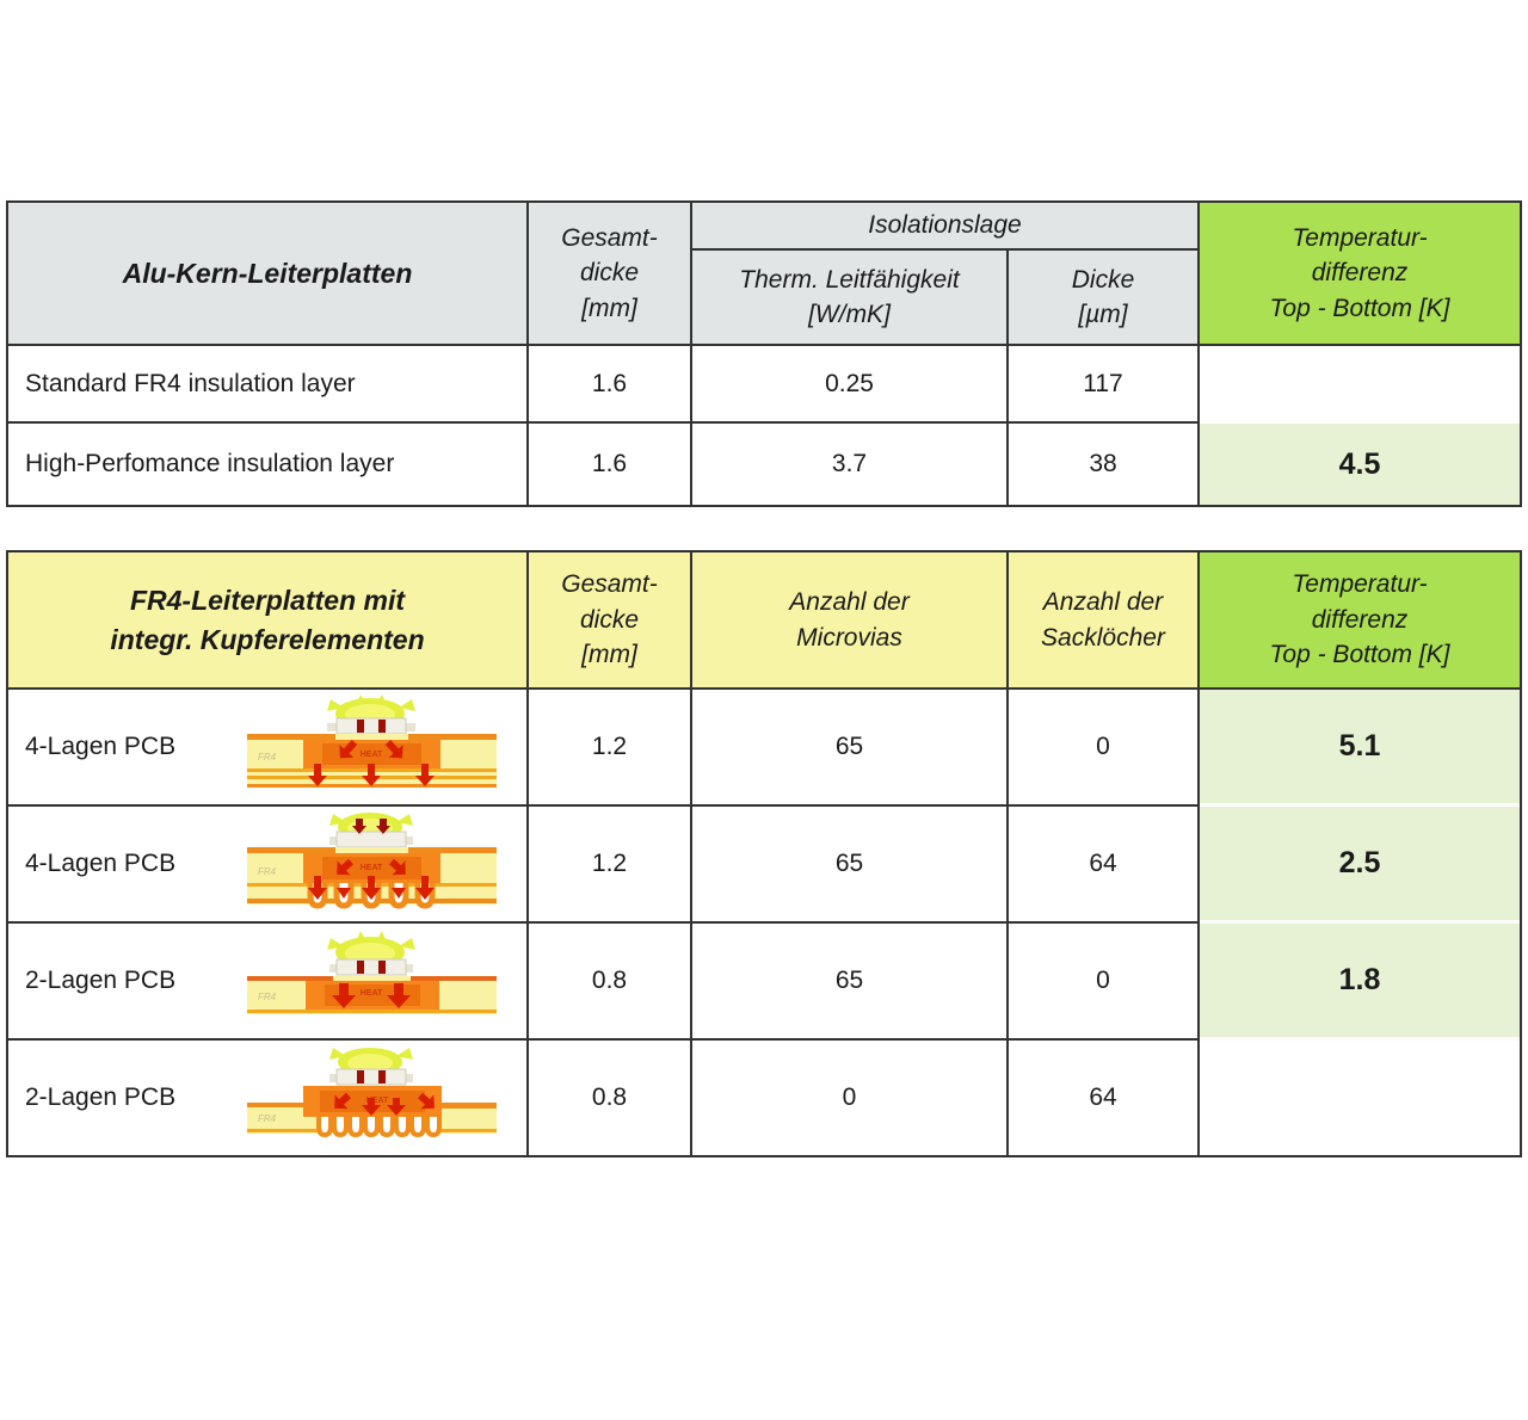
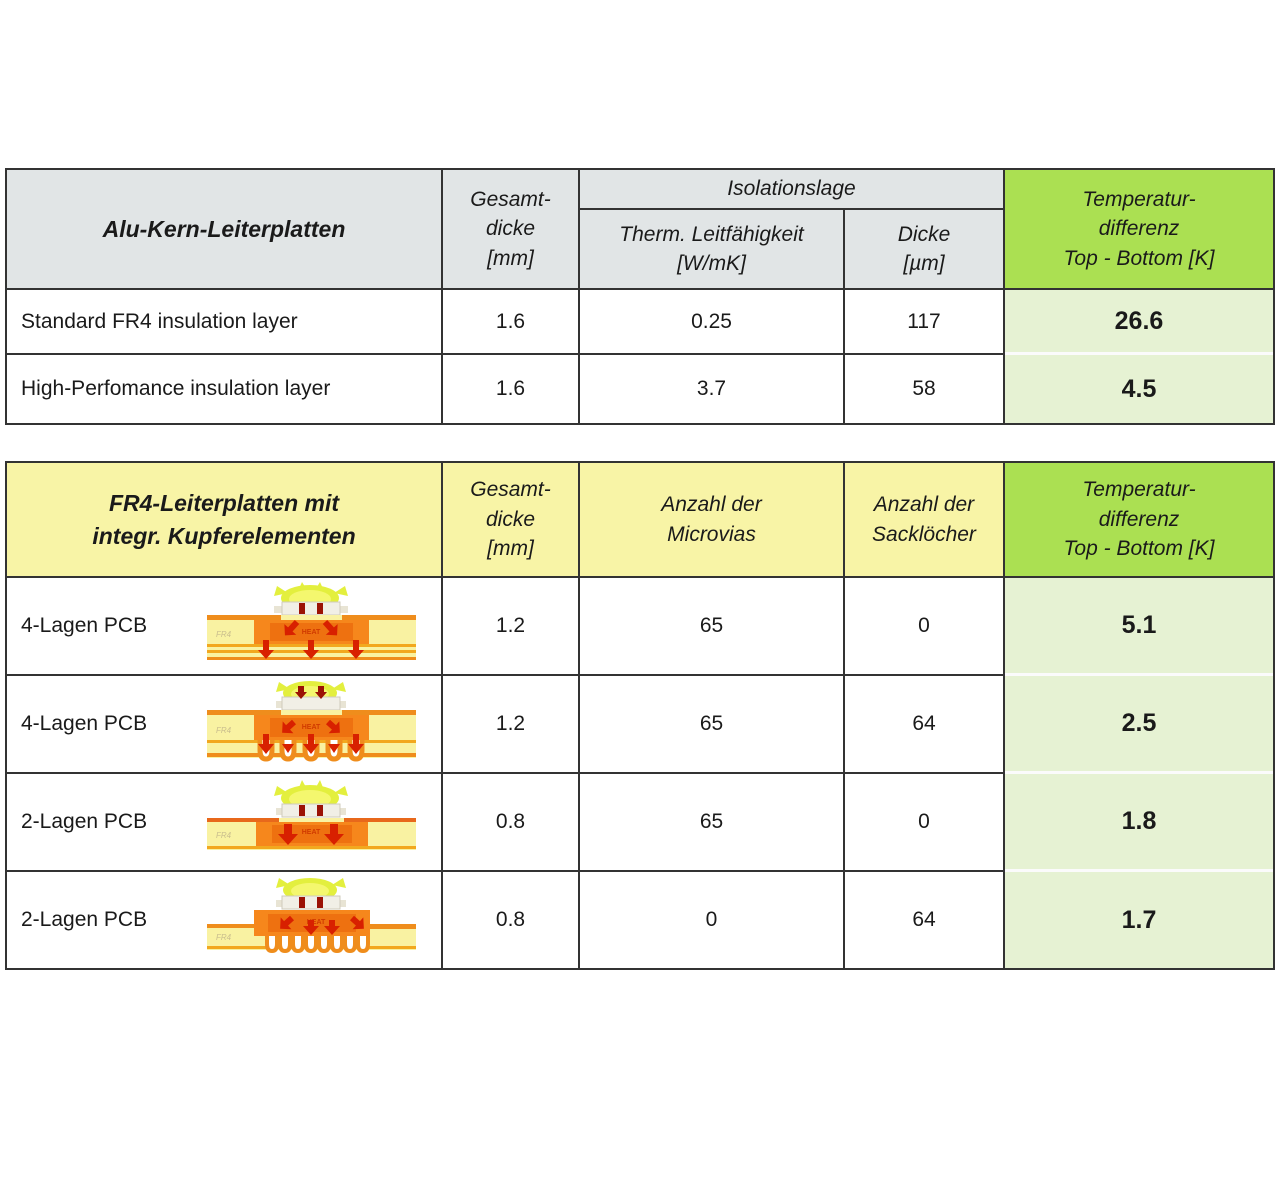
  Alu-Kern-Leiterplatten
  Gesamt-
  dicke
  [mm]
  Isolationslage
  Therm. Leitfähigkeit
  [W/mK]
  Dicke
  [µm]
  Temperatur-
  differenz
  Top - Bottom [K]
  Standard FR4 insulation layer
  1.6
  0.25
  117
+ 26.6
  High-Perfomance insulation layer
  1.6
  3.7
- 38
+ 58
  4.5
  FR4-Leiterplatten mit
  integr. Kupferelementen
  Gesamt-
  dicke
  [mm]
  Anzahl der
  Microvias
  Anzahl der
  Sacklöcher
  Temperatur-
  differenz
  Top - Bottom [K]
  4-Lagen PCB
  FR4
  1.2
  65
  0
  5.1
  4-Lagen PCB
  FR4
  1.2
  65
  64
  2.5
  2-Lagen PCB
  FR4
  0.8
  65
  0
  1.8
  2-Lagen PCB
  FR4
  0.8
  0
  64
+ 1.7
